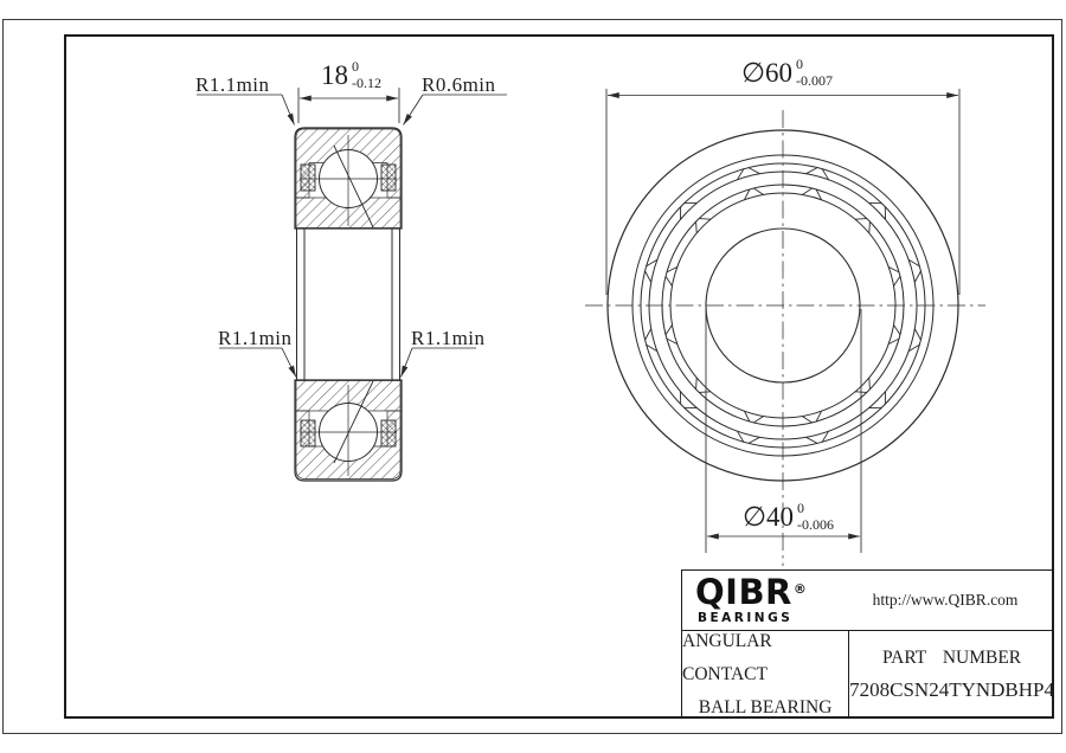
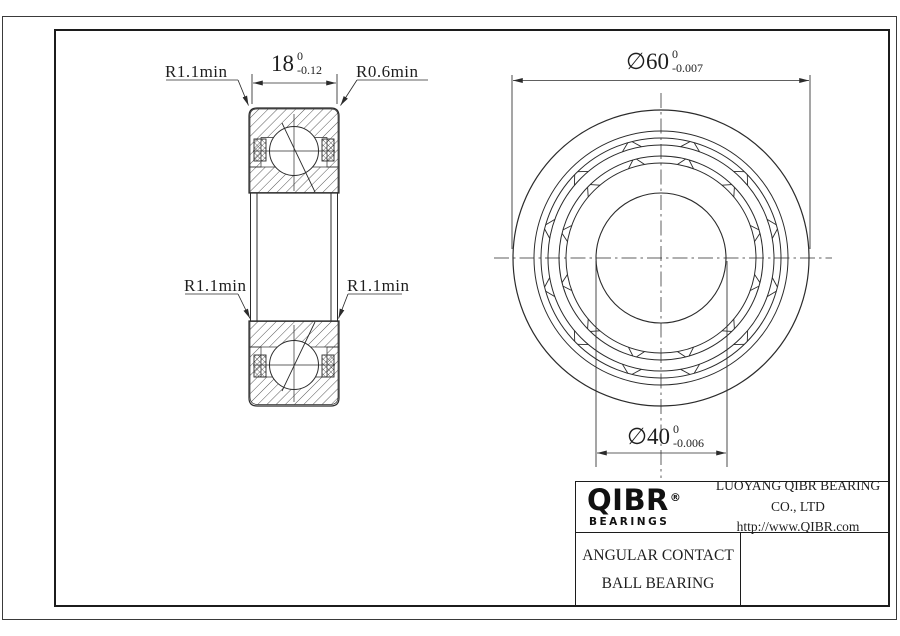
  R1.1min
  R0.6min
  R1.1min
  R1.1min
  18
  0
  -0.12
  ∅60
  0
  -0.007
  ∅40
  0
  -0.006
  QIBR®
  BEARINGS
+ LUOYANG QIBR BEARING CO., LTD
  http://www.QIBR.com
  ANGULAR CONTACT
  BALL BEARING
- PART NUMBER
- 7208CSN24TYNDBHP4
